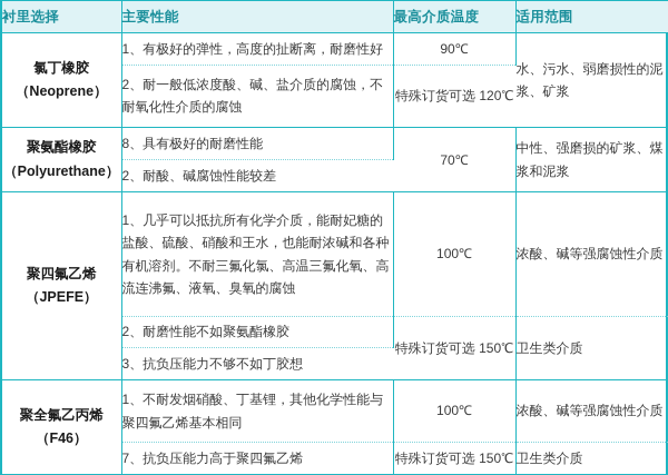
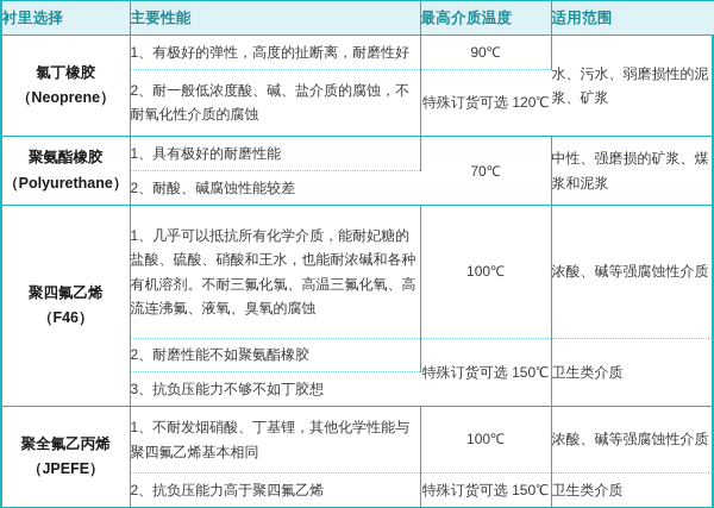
  衬里选择	主要性能	最高介质温度	适用范围
  氯丁橡胶 （Neoprene）	1、有极好的弹性，高度的扯断离，耐磨性好	90℃	水、污水、弱磨损性的泥浆、矿浆
  2、耐一般低浓度酸、碱、盐介质的腐蚀，不耐氧化性介质的腐蚀	特殊订货可选 120℃
- 聚氨酯橡胶 （Polyurethane）	8、具有极好的耐磨性能	70℃	中性、强磨损的矿浆、煤浆和泥浆
+ 聚氨酯橡胶 （Polyurethane）	1、具有极好的耐磨性能	70℃	中性、强磨损的矿浆、煤浆和泥浆
  2、耐酸、碱腐蚀性能较差
- 聚四氟乙烯 （JPEFE）	1、几乎可以抵抗所有化学介质，能耐妃糖的盐酸、硫酸、硝酸和王水，也能耐浓碱和各种有机溶剂。不耐三氟化氯、高温三氟化氧、高流连沸氟、液氧、臭氧的腐蚀	100℃	浓酸、碱等强腐蚀性介质
+ 聚四氟乙烯 （F46）	1、几乎可以抵抗所有化学介质，能耐妃糖的盐酸、硫酸、硝酸和王水，也能耐浓碱和各种有机溶剂。不耐三氟化氯、高温三氟化氧、高流连沸氟、液氧、臭氧的腐蚀	100℃	浓酸、碱等强腐蚀性介质
  2、耐磨性能不如聚氨酯橡胶	特殊订货可选 150℃	卫生类介质
  3、抗负压能力不够不如丁胶想
- 聚全氟乙丙烯 （F46）	1、不耐发烟硝酸、丁基锂，其他化学性能与聚四氟乙烯基本相同	100℃	浓酸、碱等强腐蚀性介质
+ 聚全氟乙丙烯 （JPEFE）	1、不耐发烟硝酸、丁基锂，其他化学性能与聚四氟乙烯基本相同	100℃	浓酸、碱等强腐蚀性介质
- 7、抗负压能力高于聚四氟乙烯	特殊订货可选 150℃	卫生类介质
+ 2、抗负压能力高于聚四氟乙烯	特殊订货可选 150℃	卫生类介质
